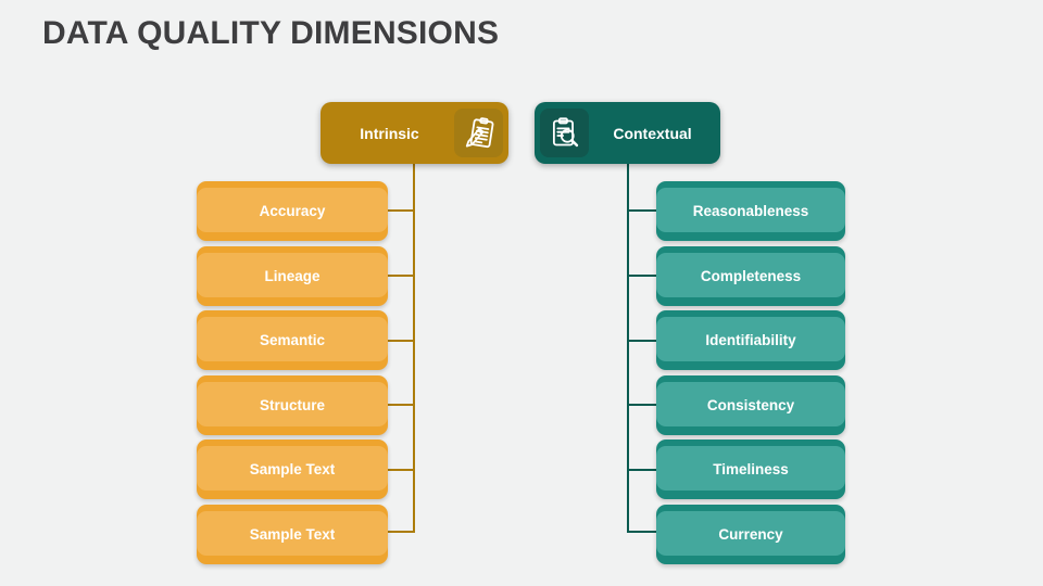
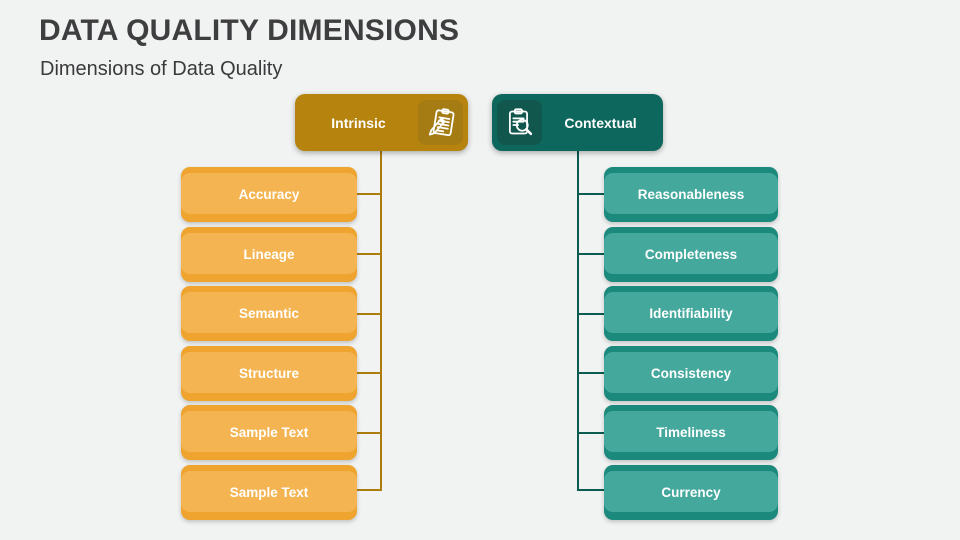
  DATA QUALITY DIMENSIONS
+ Dimensions of Data Quality
  Intrinsic
  Accuracy
  Lineage
  Semantic
  Structure
  Sample Text
  Sample Text
  Contextual
  Reasonableness
  Completeness
  Identifiability
  Consistency
  Timeliness
  Currency
